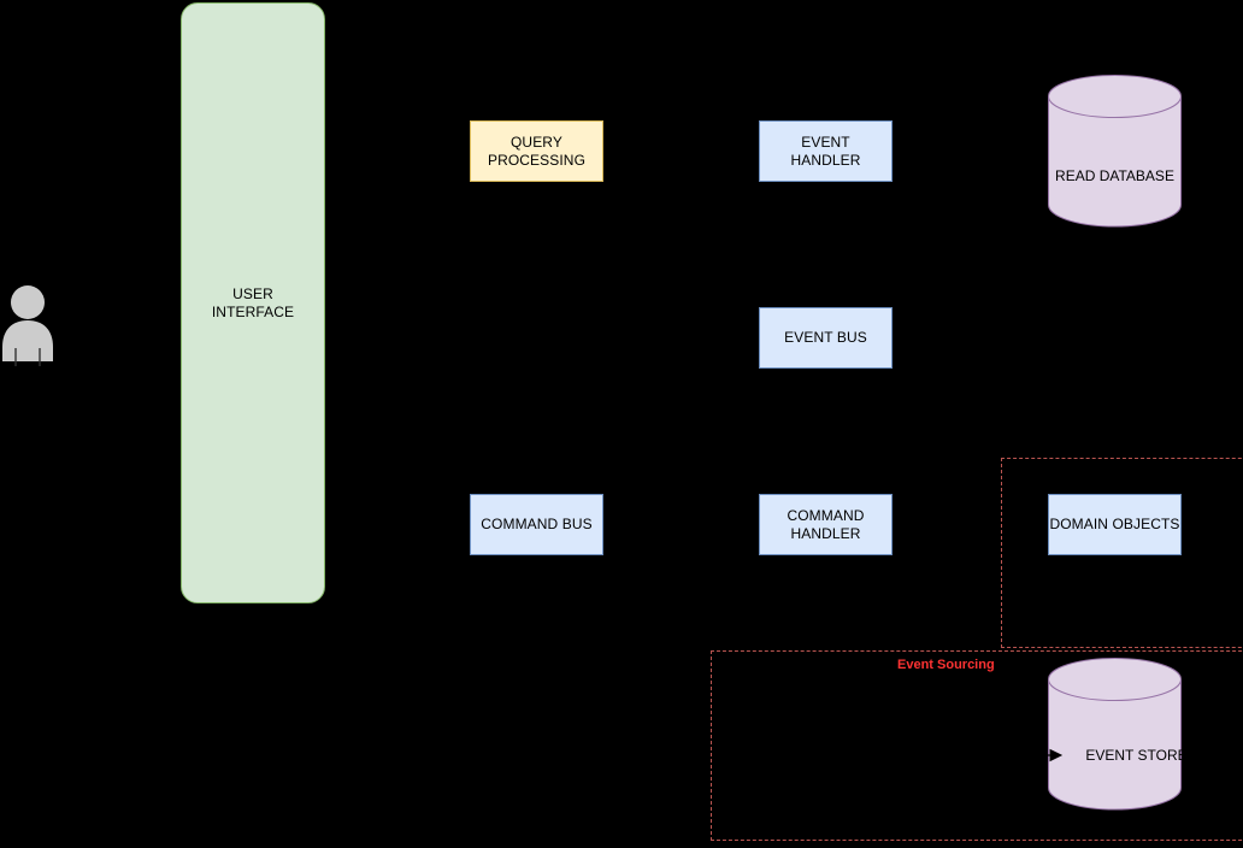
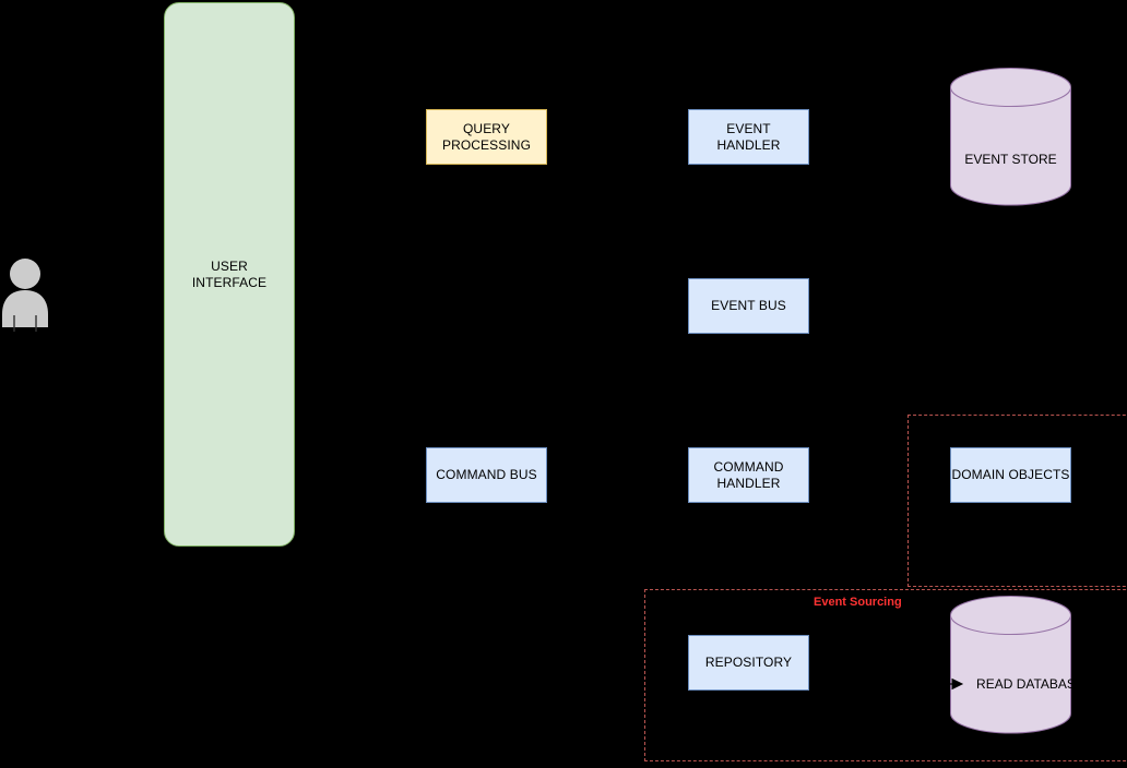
  Event Sourcing
  USER
  INTERFACE
  QUERY
  PROCESSING
  EVENT
  HANDLER
- READ DATABASE
+ EVENT STORE
  EVENT BUS
  COMMAND BUS
  COMMAND
  HANDLER
  DOMAIN OBJECTS
+ REPOSITORY
- EVENT STORE
+ READ DATABASE
